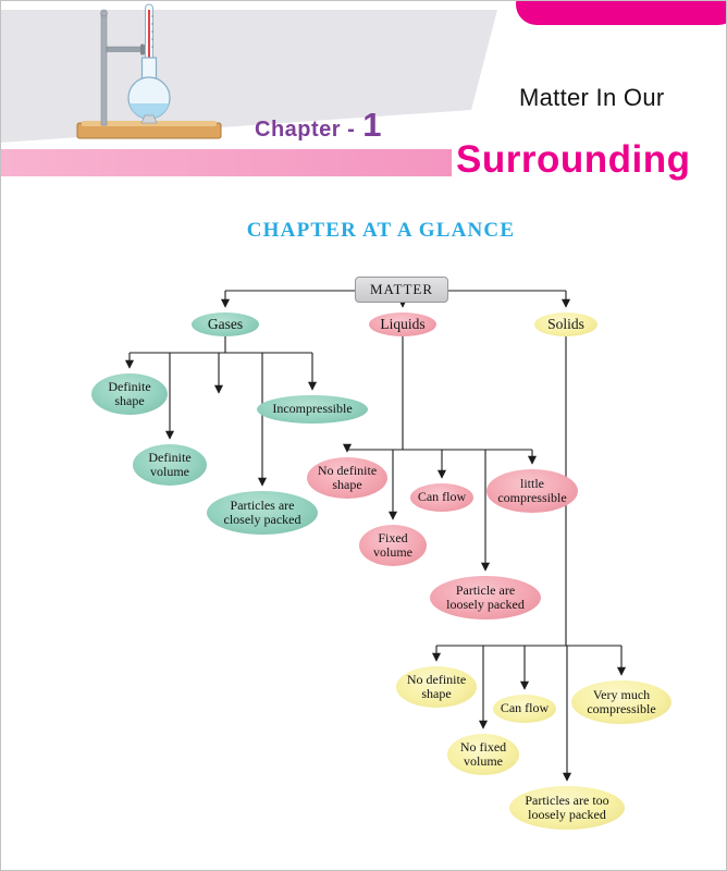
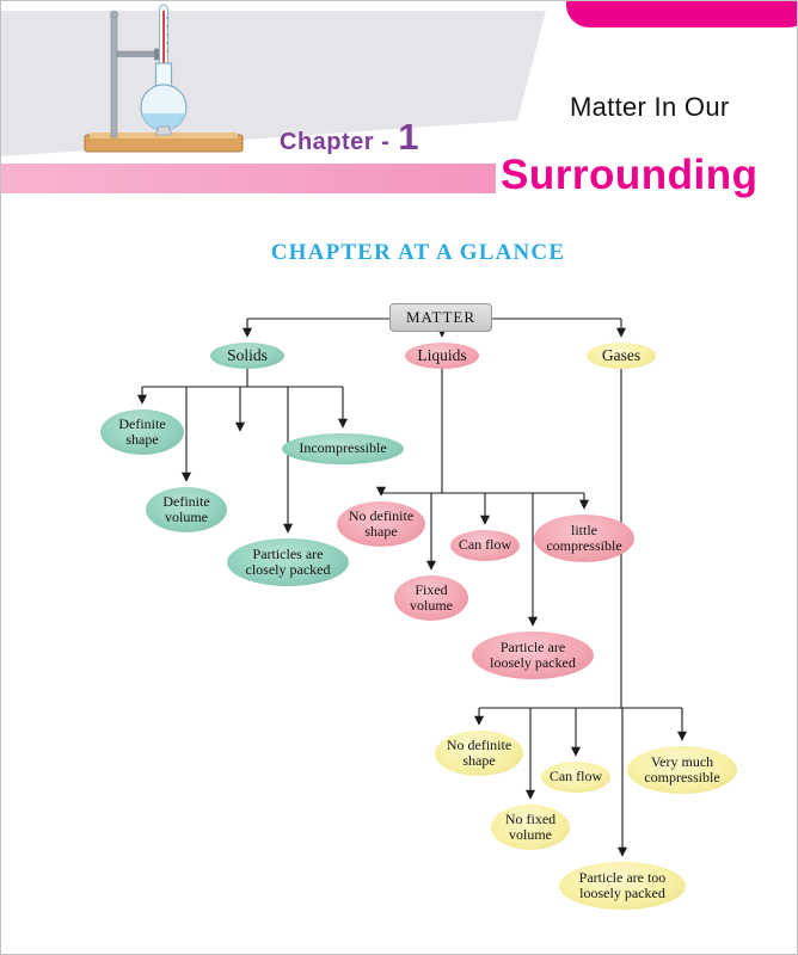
  Chapter -
  1
  Matter In Our
  Surrounding
  CHAPTER AT A GLANCE
  MATTER
- Gases
+ Solids
  Liquids
- Solids
+ Gases
  Definite shape
  Incompressible
  Definite volume
  Particles are closely packed
  No definite shape
  Can flow
  little compressible
  Fixed volume
  Particle are loosely packed
  No definite shape
  Can flow
  Very much compressible
  No fixed volume
- Particles are too loosely packed
+ Particle are too loosely packed
